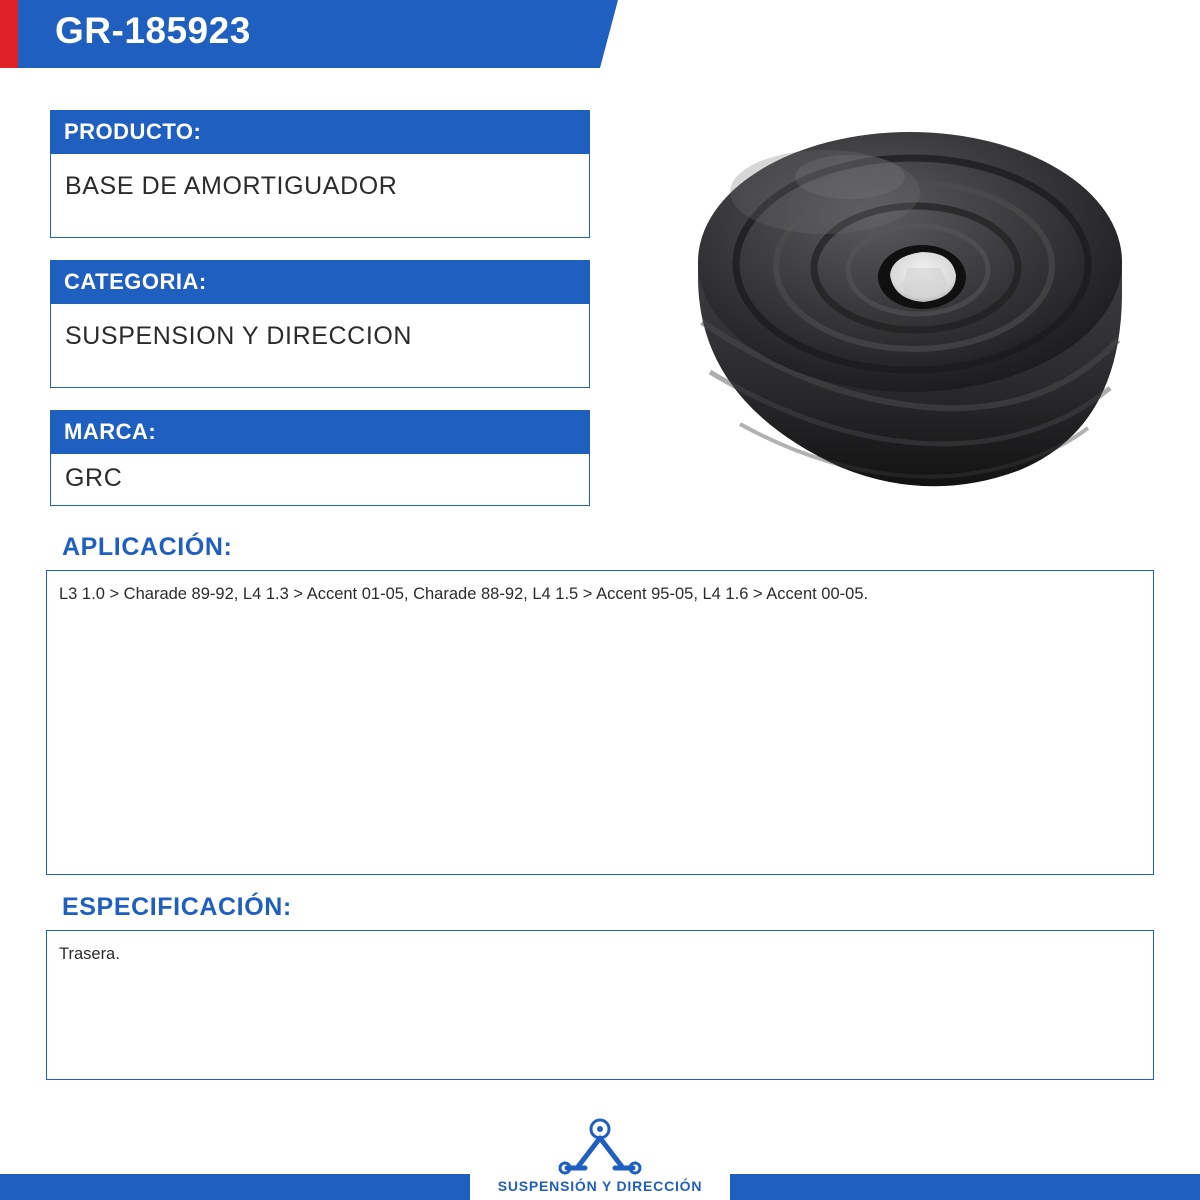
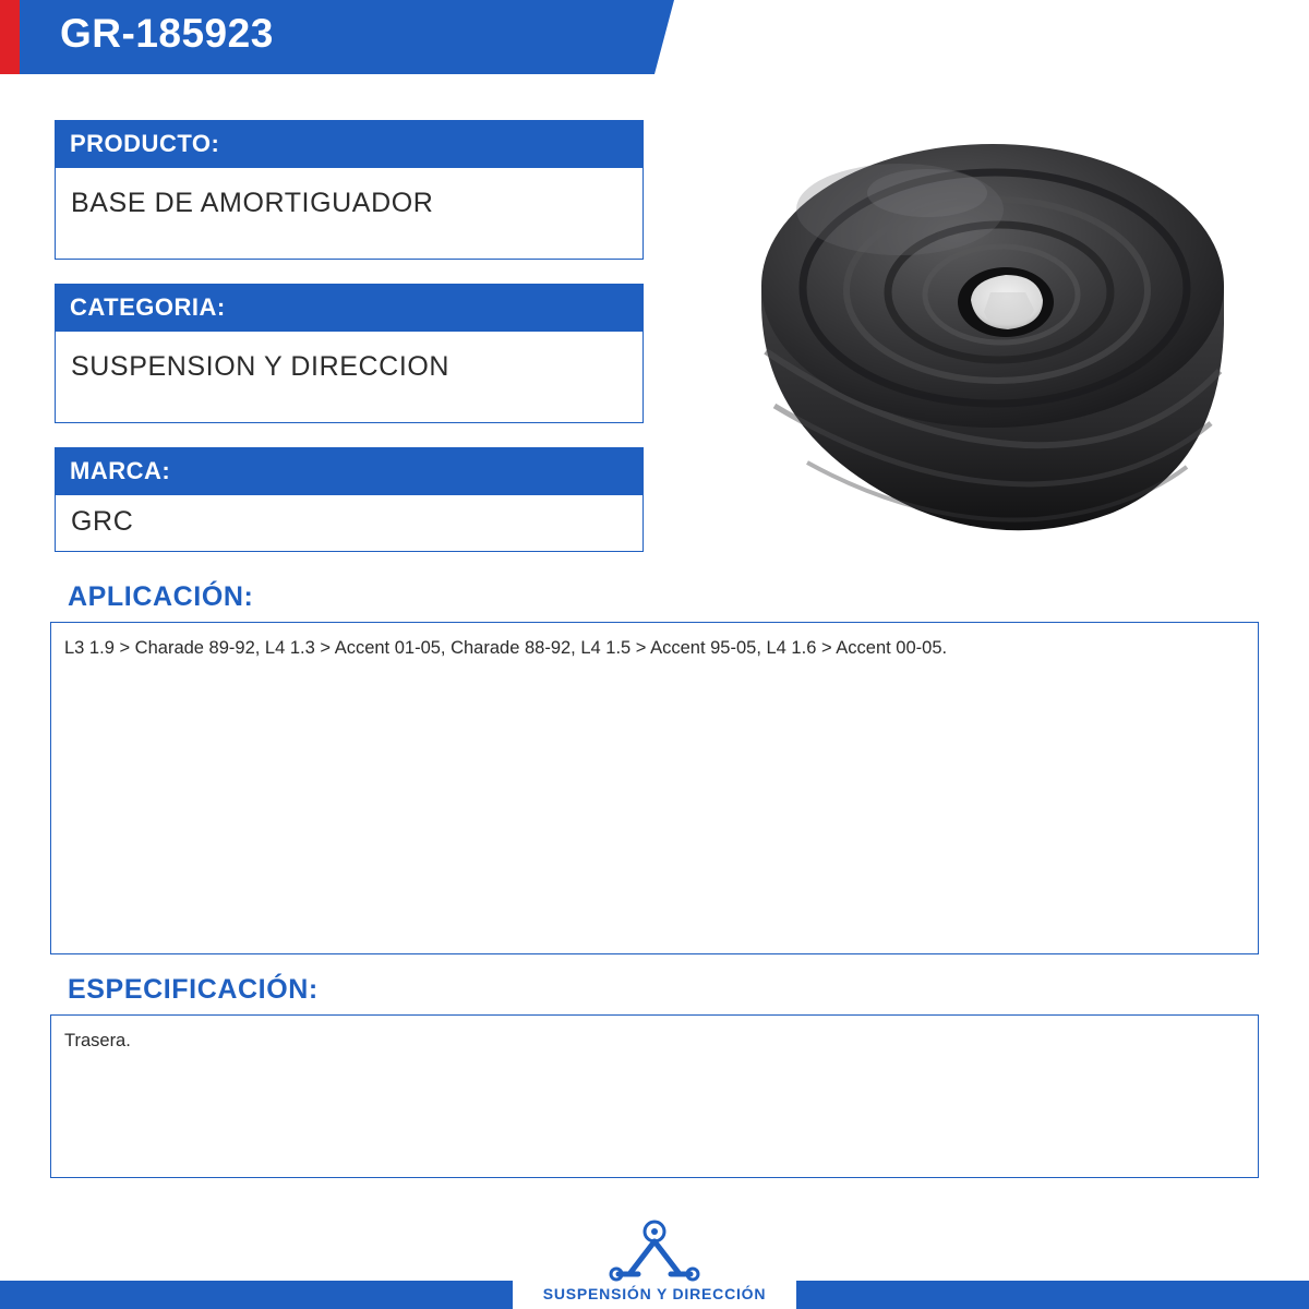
  GR-185923
  PRODUCTO:
  BASE DE AMORTIGUADOR
  CATEGORIA:
  SUSPENSION Y DIRECCION
  MARCA:
  GRC
  APLICACIÓN:
- L3 1.0 > Charade 89-92, L4 1.3 > Accent 01-05, Charade 88-92, L4 1.5 > Accent 95-05, L4 1.6 > Accent 00-05.
+ L3 1.9 > Charade 89-92, L4 1.3 > Accent 01-05, Charade 88-92, L4 1.5 > Accent 95-05, L4 1.6 > Accent 00-05.
  ESPECIFICACIÓN:
  Trasera.
  SUSPENSIÓN Y DIRECCIÓN
